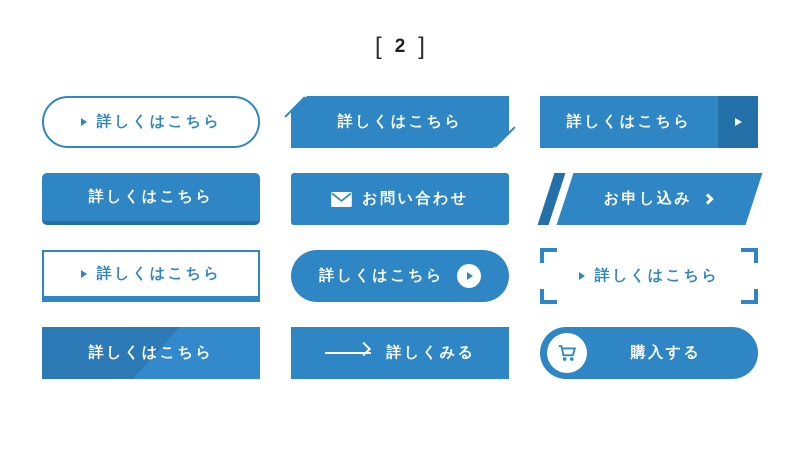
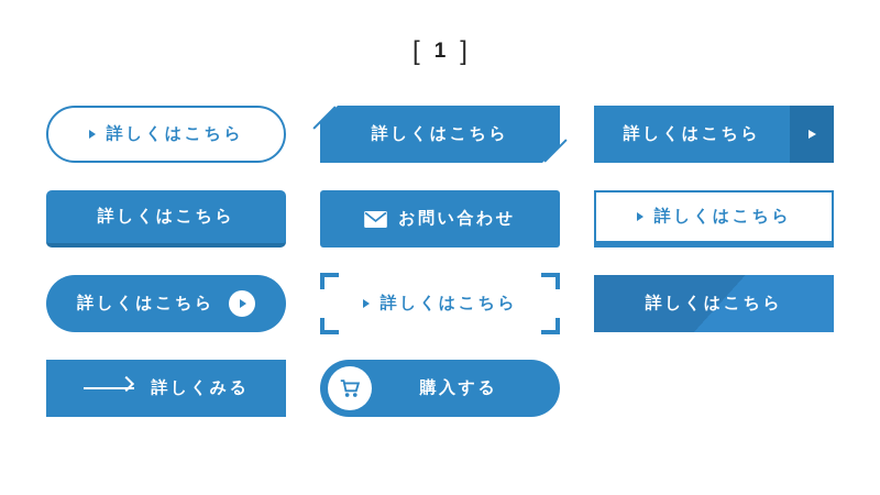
  [
- 2
+ 1
  ]
  詳しくはこちら
  詳しくはこちら
  詳しくはこちら
  詳しくはこちら
  お問い合わせ
- お申し込み
  詳しくはこちら
  詳しくはこちら
  詳しくはこちら
  詳しくはこちら
  詳しくみる
  購入する
